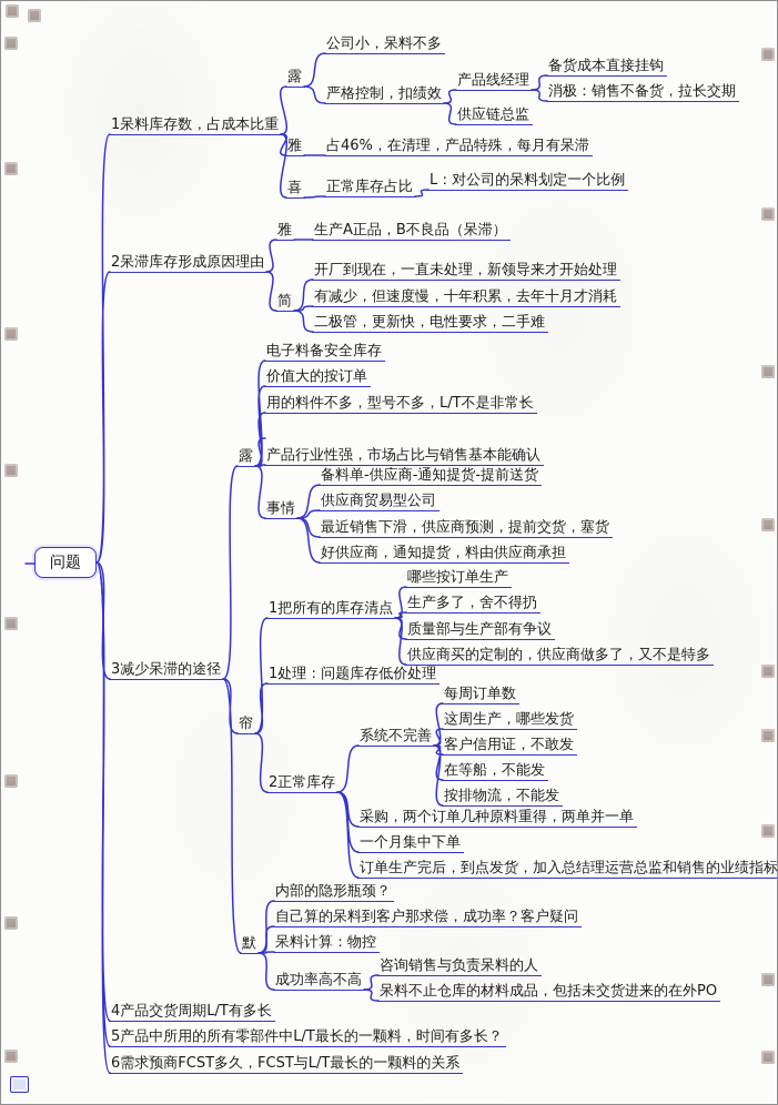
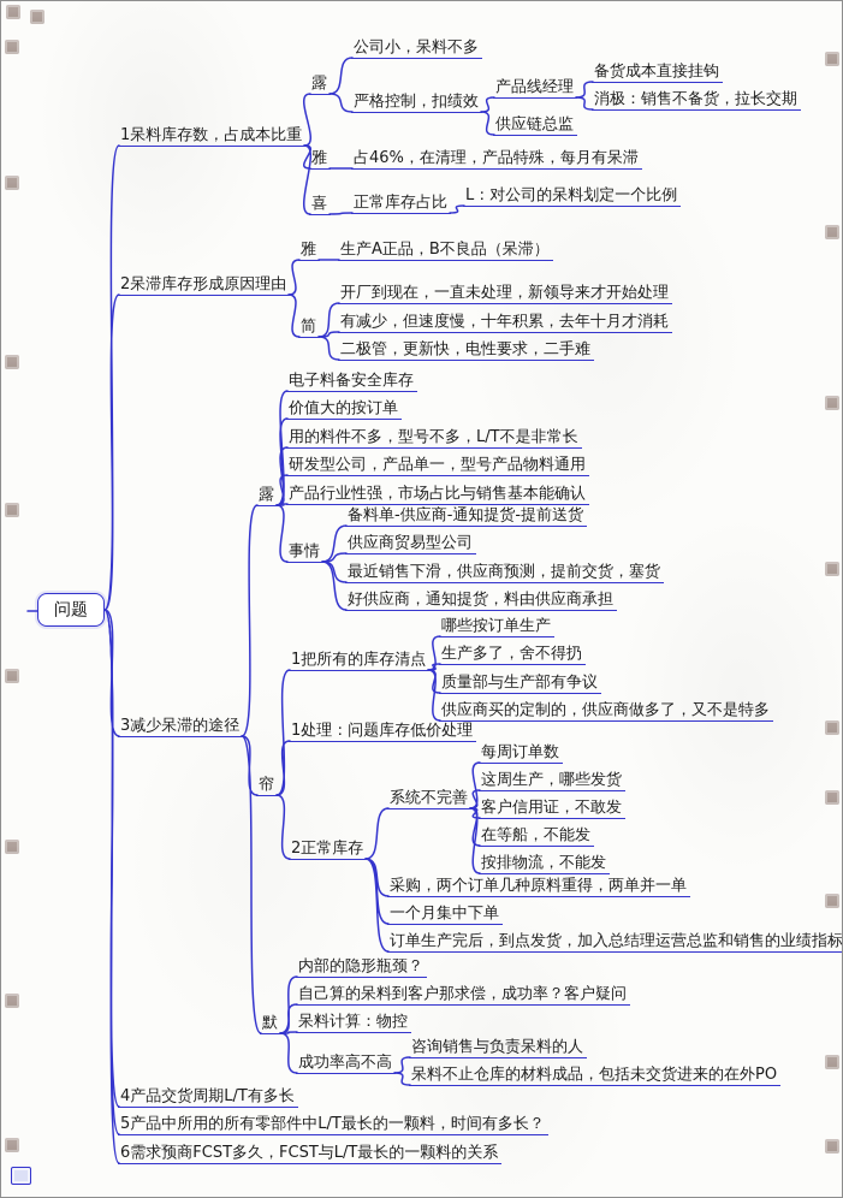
  问题
  1呆料库存数，占成本比重
  2呆滞库存形成原因理由
  3减少呆滞的途径
  4产品交货周期L/T有多长
  5产品中所用的所有零部件中L/T最长的一颗料，时间有多长？
  6需求预商FCST多久，FCST与L/T最长的一颗料的关系
  露
  公司小，呆料不多
  严格控制，扣绩效
  产品线经理
  备货成本直接挂钩
  消极：销售不备货，拉长交期
  供应链总监
  雅
  占46%，在清理，产品特殊，每月有呆滞
  喜
  正常库存占比
  L：对公司的呆料划定一个比例
  雅
  生产A正品，B不良品（呆滞）
  简
  开厂到现在，一直未处理，新领导来才开始处理
  有减少，但速度慢，十年积累，去年十月才消耗
  二极管，更新快，电性要求，二手难
  露
  电子料备安全库存
  价值大的按订单
  用的料件不多，型号不多，L/T不是非常长
+ 研发型公司，产品单一，型号产品物料通用
  产品行业性强，市场占比与销售基本能确认
  事情
  备料单-供应商-通知提货-提前送货
  供应商贸易型公司
  最近销售下滑，供应商预测，提前交货，塞货
  好供应商，通知提货，料由供应商承担
  帘
  1把所有的库存清点
  哪些按订单生产
  生产多了，舍不得扔
  质量部与生产部有争议
  供应商买的定制的，供应商做多了，又不是特多
  1处理：问题库存低价处理
  2正常库存
  系统不完善
  每周订单数
  这周生产，哪些发货
  客户信用证，不敢发
  在等船，不能发
  按排物流，不能发
  采购，两个订单几种原料重得，两单并一单
  一个月集中下单
  订单生产完后，到点发货，加入总结理运营总监和销售的业绩指标
  默
  内部的隐形瓶颈？
  自己算的呆料到客户那求偿，成功率？客户疑问
  呆料计算：物控
  成功率高不高
  咨询销售与负责呆料的人
  呆料不止仓库的材料成品，包括未交货进来的在外PO
